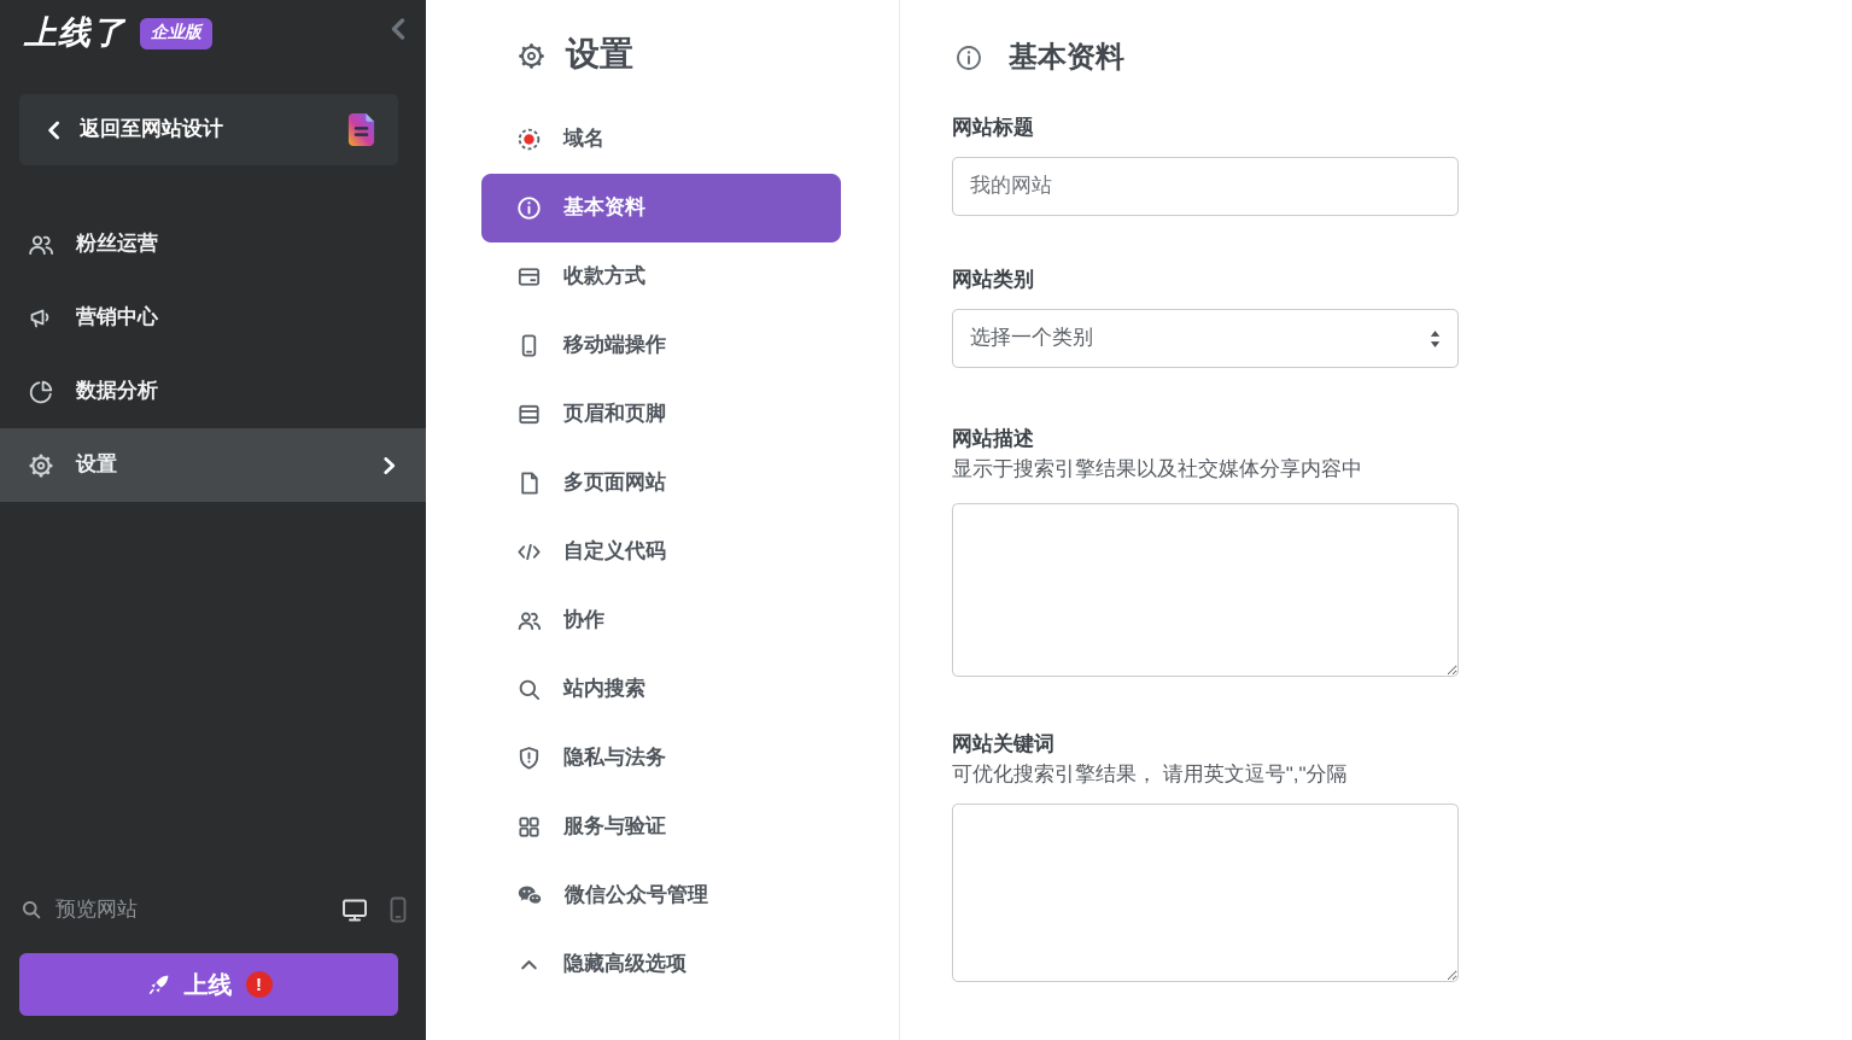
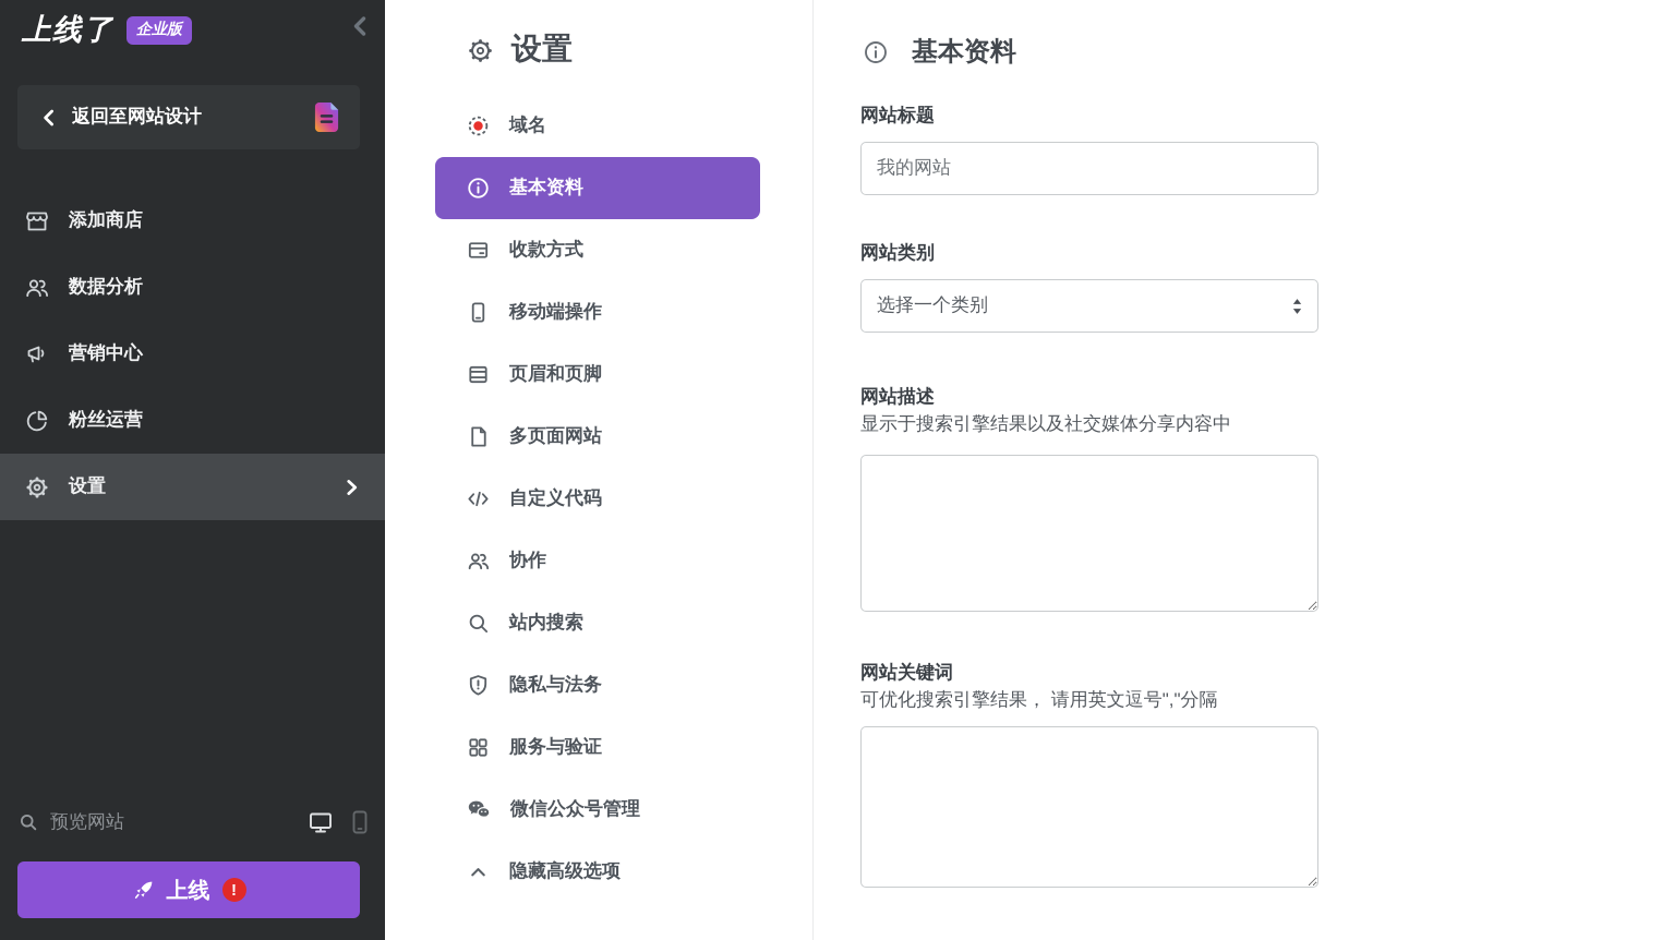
  上线了
  企业版
  返回至网站设计
+ 添加商店
- 粉丝运营
+ 数据分析
  营销中心
- 数据分析
+ 粉丝运营
  设置
  预览网站
  上线
  !
  设置
  域名
  基本资料
  收款方式
  移动端操作
  页眉和页脚
  多页面网站
  自定义代码
  协作
  站内搜索
  隐私与法务
  服务与验证
  微信公众号管理
  隐藏高级选项
  基本资料
  网站标题
  我的网站
  网站类别
  选择一个类别
  网站描述
  显示于搜索引擎结果以及社交媒体分享内容中
  网站关键词
  可优化搜索引擎结果， 请用英文逗号","分隔
